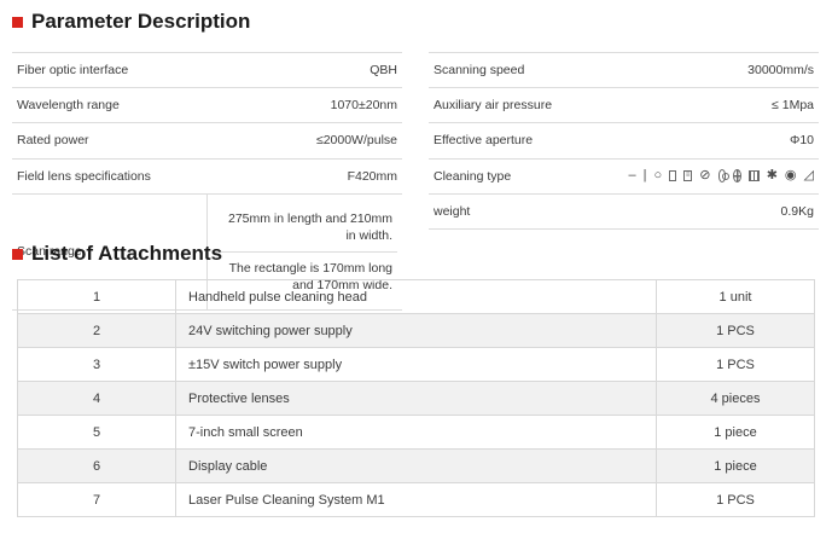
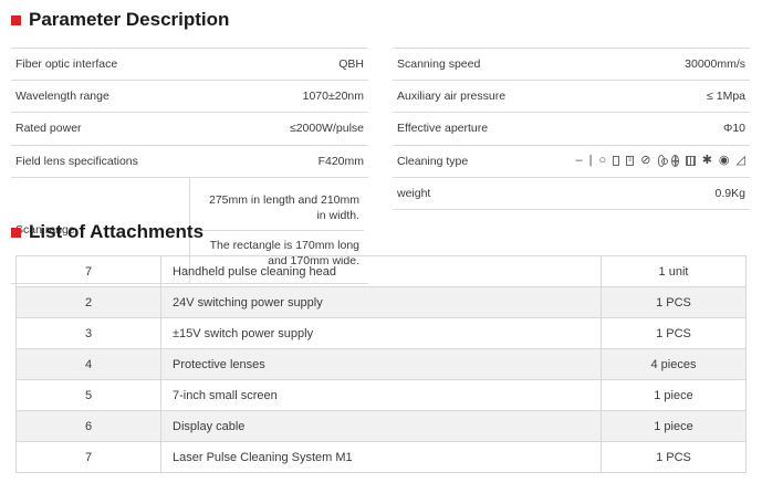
  Parameter Description
  Fiber optic interface	QBH
  Wavelength range	1070±20nm
  Rated power	≤2000W/pulse
  Field lens specifications	F420mm
  can range	275mm in length and 210mm in width. The rectangle is 170mm long and 170mm wide.
  Scanning speed	30000mm/s
  Auxiliary air pressure	≤ 1Mpa
  Effective aperture	Φ10
  Cleaning type	– | ○ ⊘ ✱ ◉ ◿
  weight	0.9Kg
  List of Attachments
- 1	Handheld pulse cleaning head	1 unit
+ 7	Handheld pulse cleaning head	1 unit
  2	24V switching power supply	1 PCS
  3	±15V switch power supply	1 PCS
  4	Protective lenses	4 pieces
  5	7-inch small screen	1 piece
  6	Display cable	1 piece
  7	Laser Pulse Cleaning System M1	1 PCS
